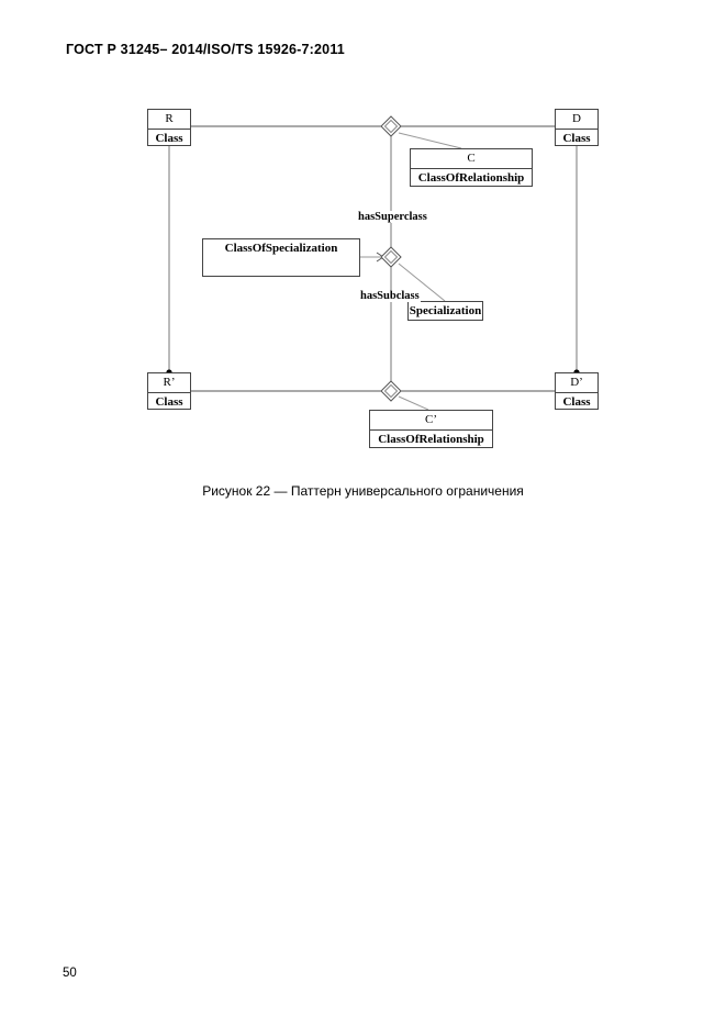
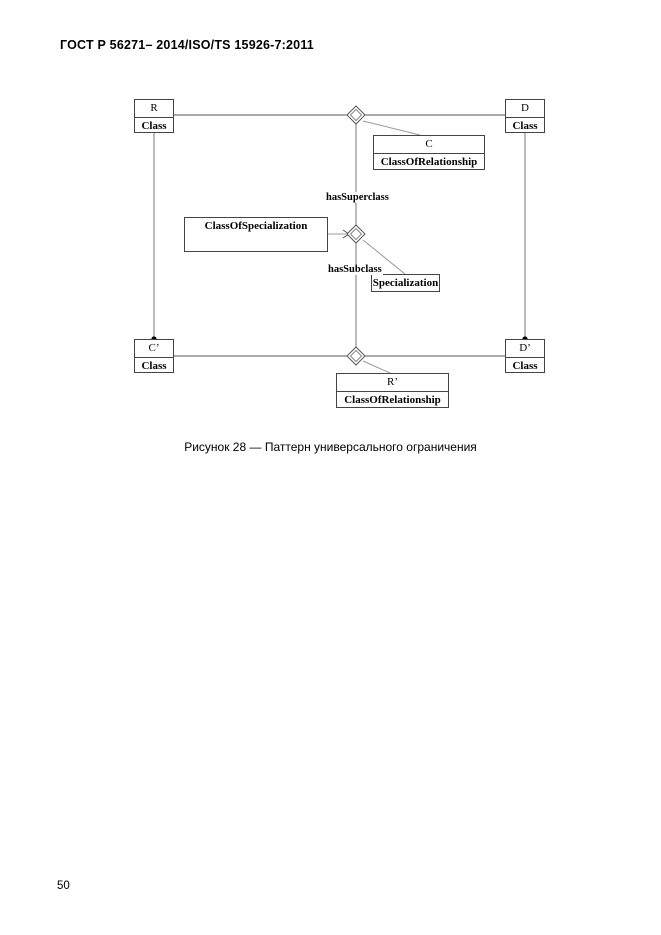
- ГОСТ Р 31245– 2014/ISO/TS 15926-7:2011
+ ГОСТ Р 56271– 2014/ISO/TS 15926-7:2011
  R
  Class
  D
  Class
- R’
+ C’
  Class
  D’
  Class
  C
  ClassOfRelationship
- C’
+ R’
  ClassOfRelationship
  ClassOfSpecialization
  Specialization
  hasSuperclass
  hasSubclass
- Рисунок 22 — Паттерн универсального ограничения
+ Рисунок 28 — Паттерн универсального ограничения
  50
